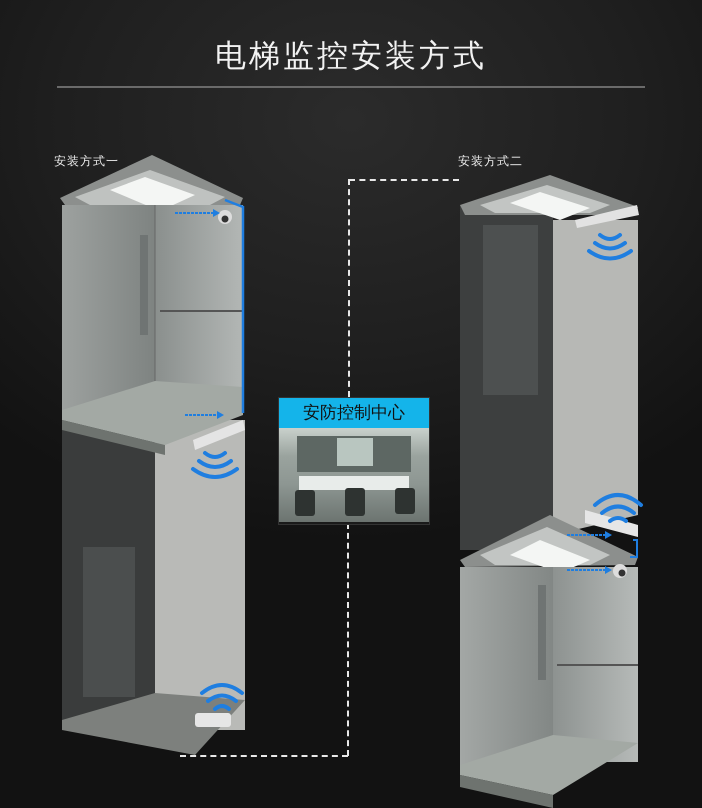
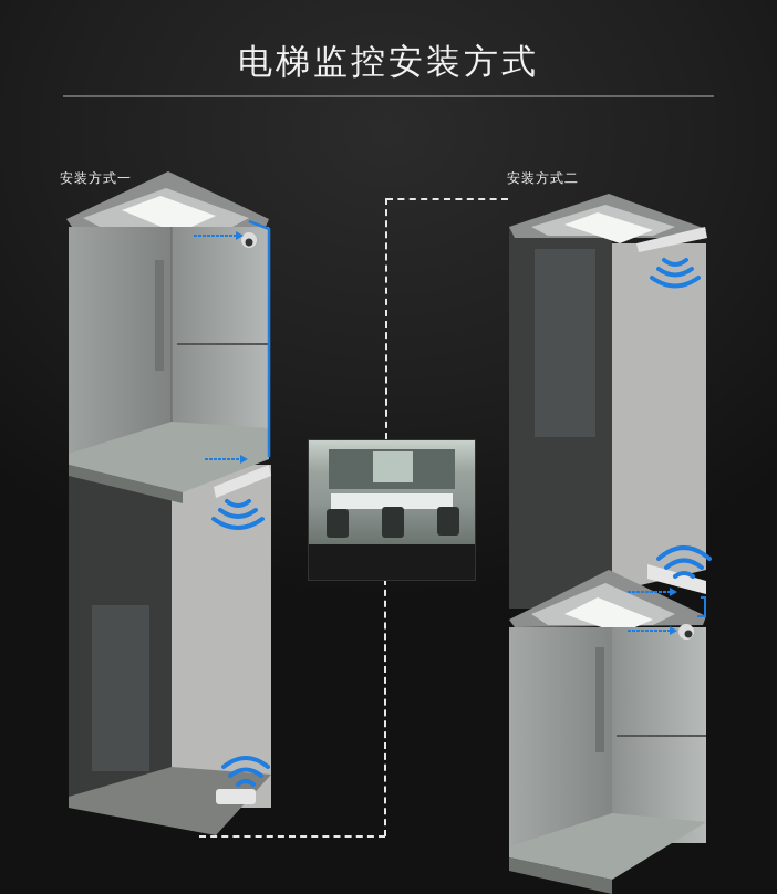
  电梯监控安装方式
  安装方式一
  安装方式二
- 安防控制中心
